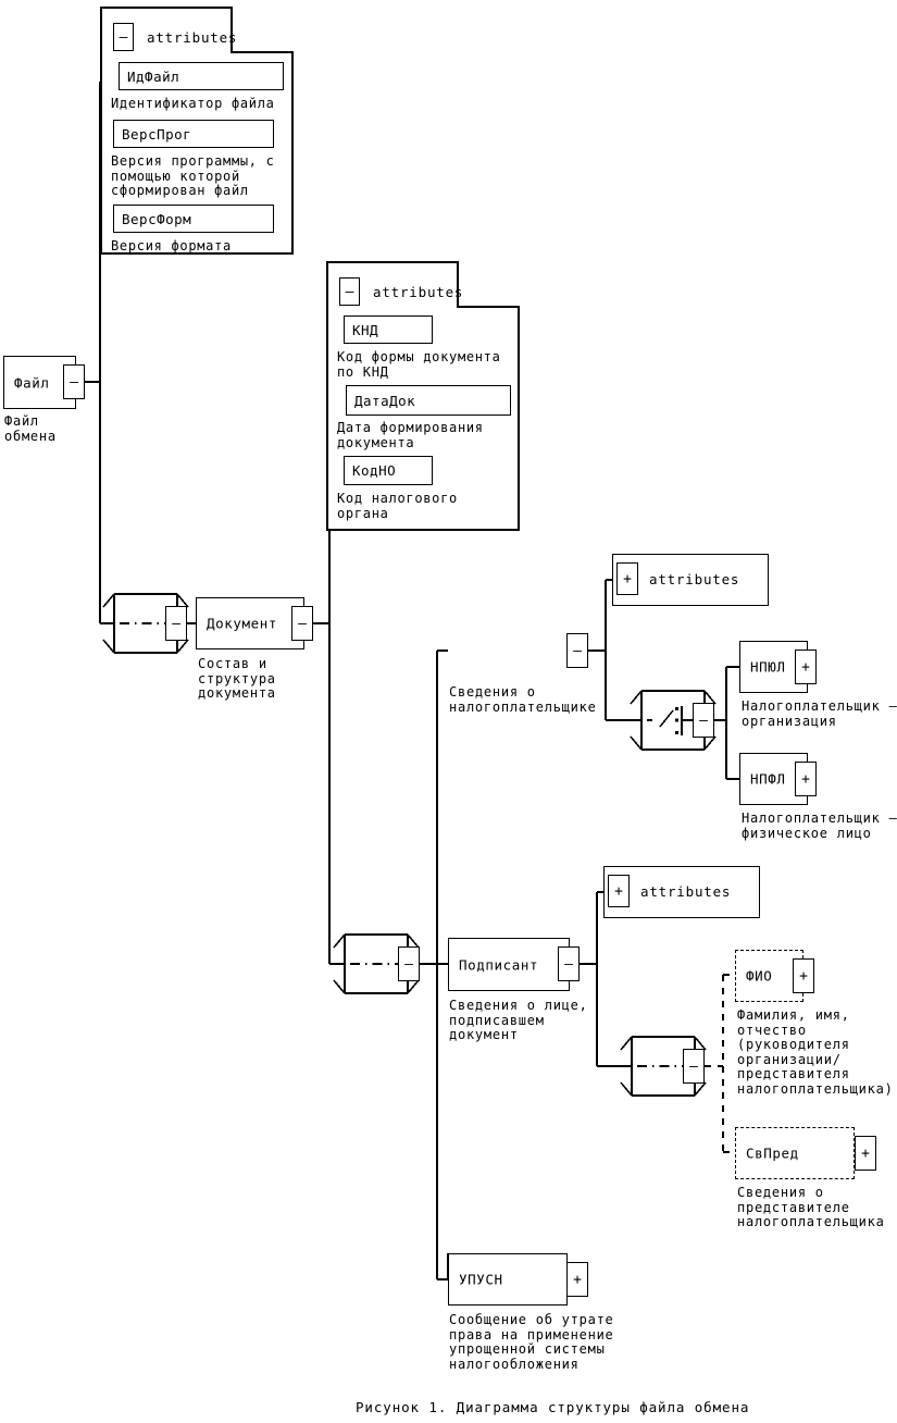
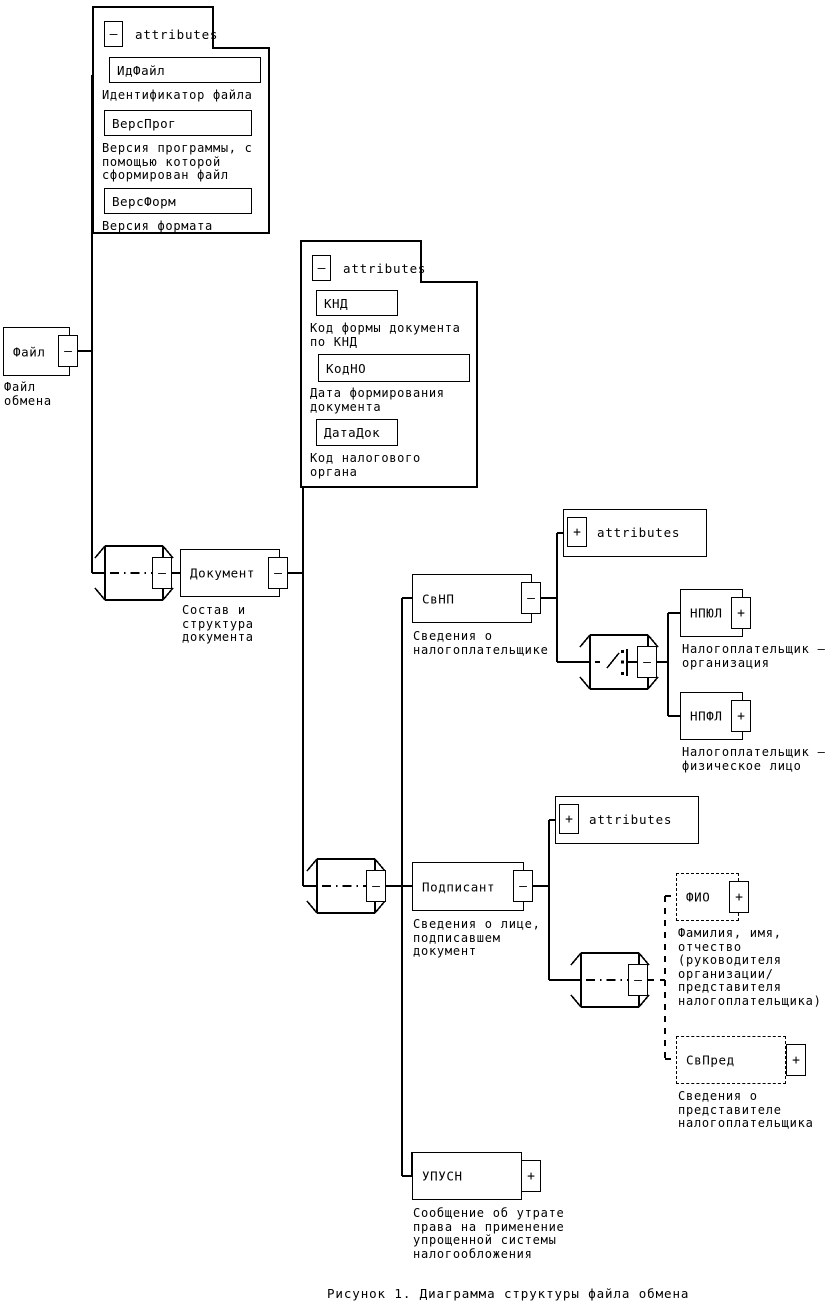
  –
  attributes
  ИдФайл
  Идентификатор файла
  ВерсПрог
  Версия программы, с
  помощью которой
  сформирован файл
  ВерсФорм
  Версия формата
  Файл
  –
  Файл
  обмена
  –
  Документ
  –
  Состав и
  структура
  документа
  –
  attributes
  КНД
  Код формы документа
  по КНД
- ДатаДок
+ КодНО
  Дата формирования
  документа
- КодНО
+ ДатаДок
  Код налогового
  органа
  –
+ СвНП
  –
  Сведения о
  налогоплательщике
  +
  attributes
  –
  НПЮЛ
  +
  Налогоплательщик –
  организация
  НПФЛ
  +
  Налогоплательщик –
  физическое лицо
  Подписант
  –
  Сведения о лице,
  подписавшем
  документ
  +
  attributes
  –
  ФИО
  +
  Фамилия, имя,
  отчество
  (руководителя
  организации/
  представителя
  налогоплательщика)
  СвПред
  +
  Сведения о
  представителе
  налогоплательщика
  УПУСН
  +
  Сообщение об утрате
  права на применение
  упрощенной системы
  налогообложения
  Рисунок 1. Диаграмма структуры файла обмена
